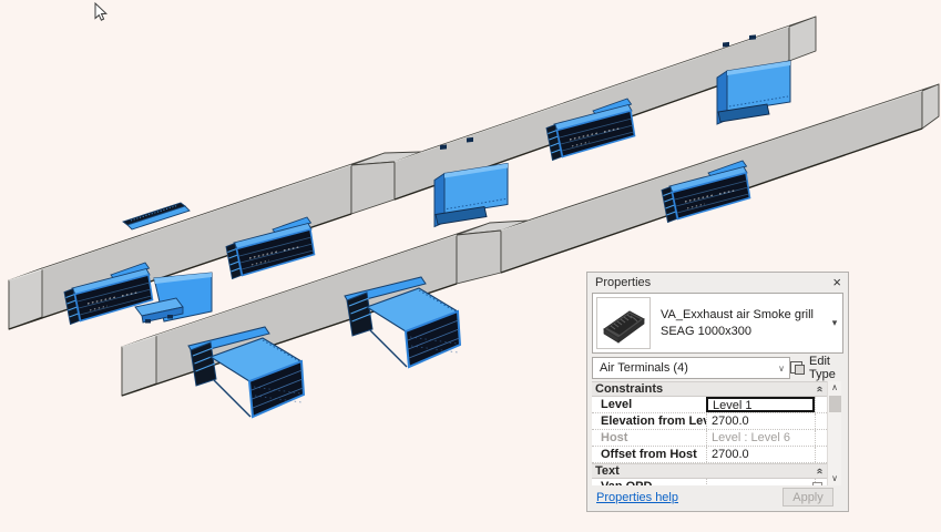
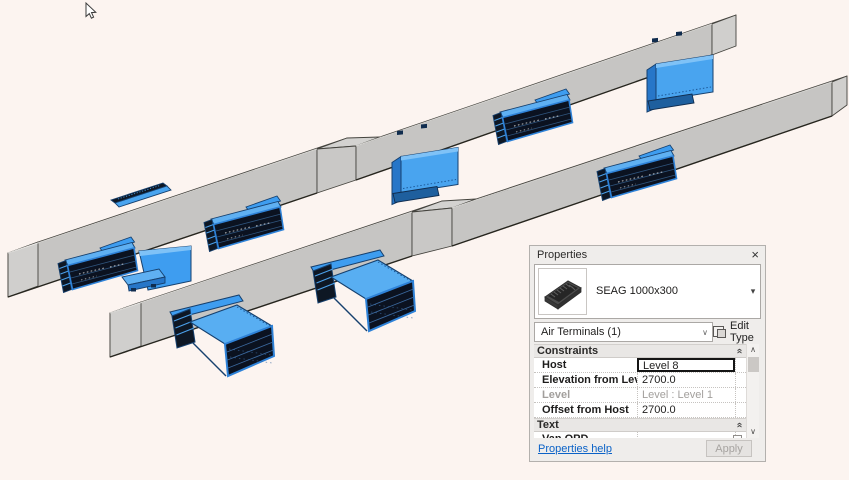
  Properties
  ×
- VA_Exxhaust air Smoke grill
  SEAG 1000x300
  ▾
- Air Terminals (4)
+ Air Terminals (1)
  ∨
  Edit Type
  Constraints
- Level
+ Host
- Level 1
+ Level 8
  Elevation from Le
  2700.0
- Host
+ Level
- Level : Level 6
+ Level : Level 1
  Offset from Host
  2700.0
  Text
  ∧
  ∨
  Properties help
  Apply
